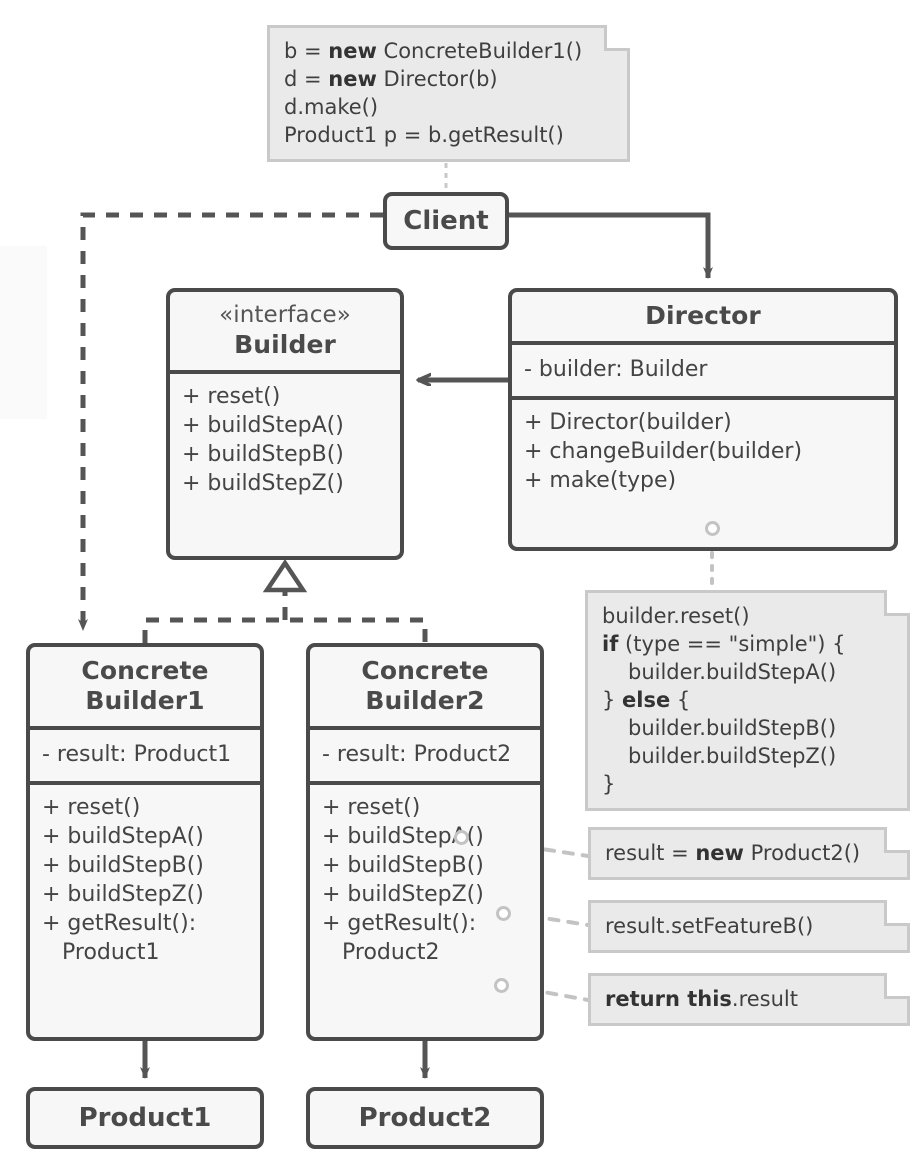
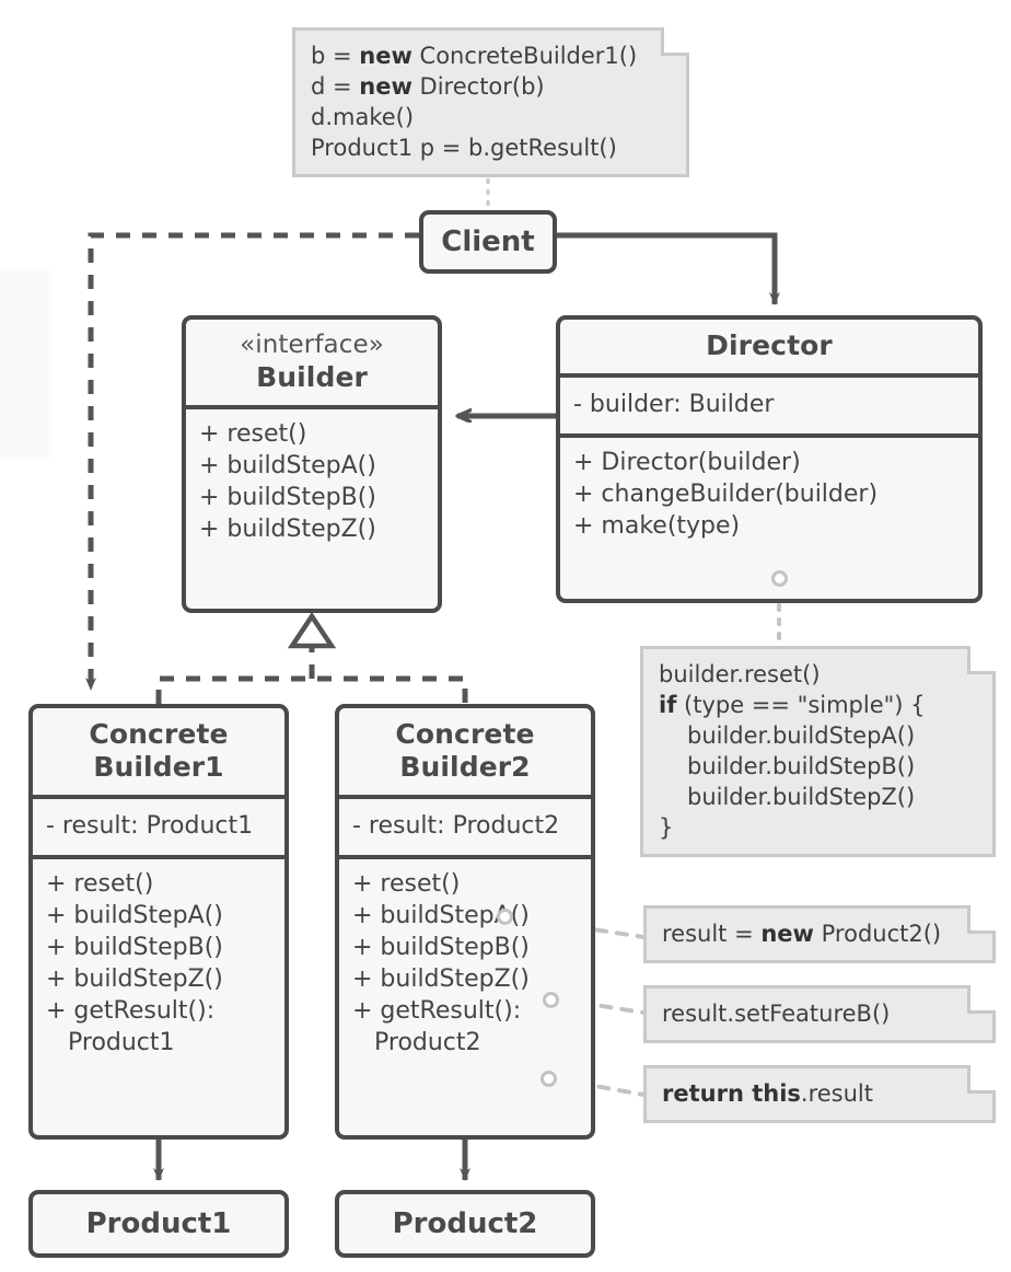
  b = new ConcreteBuilder1()
  d = new Director(b)
  d.make()
  Product1 p = b.getResult()
  Client
  «interface»
  Builder
  + reset()
  + buildStepA()
  + buildStepB()
  + buildStepZ()
  Director
  - builder: Builder
  + Director(builder)
  + changeBuilder(builder)
  + make(type)
  builder.reset()
  if (type == "simple") {
  builder.buildStepA()
- } else {
  builder.buildStepB()
  builder.buildStepZ()
  }
  Concrete
  Builder1
  - result: Product1
  + reset()
  + buildStepA()
  + buildStepB()
  + buildStepZ()
  + getResult():
  Product1
  Concrete
  Builder2
  - result: Product2
  + reset()
  + buildStep()
  + buildStepB()
  + buildStepZ()
  + getResult():
  Product2
  result = new Product2()
  result.setFeatureB()
  return this.result
  Product1
  Product2
